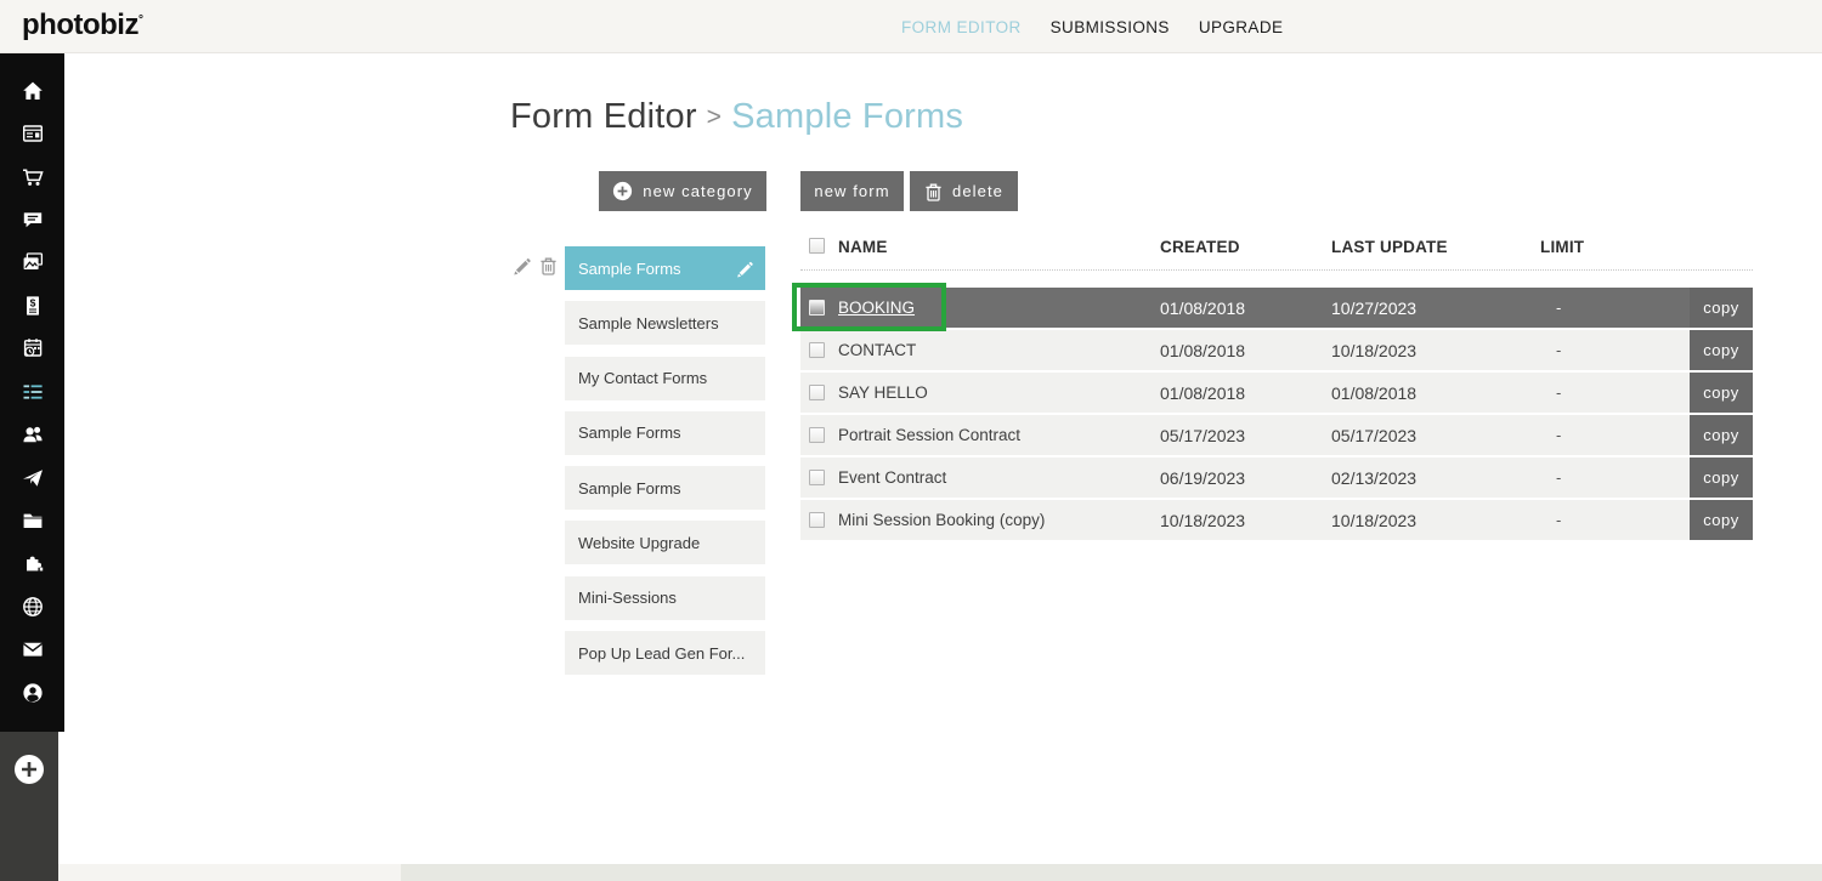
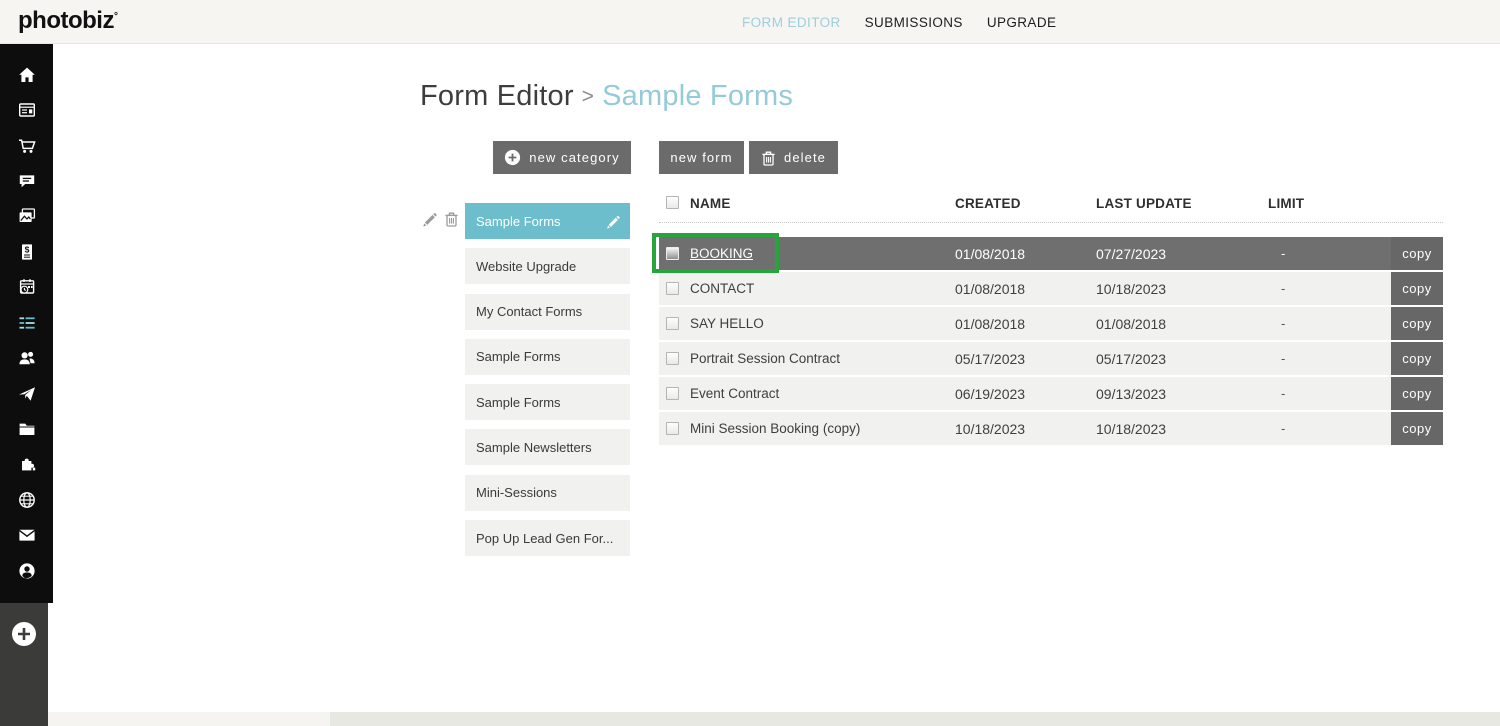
  photobiz°
  FORM EDITOR
  SUBMISSIONS
  UPGRADE
  $
  Form Editor > Sample Forms
  new category
  new form
  delete
  Sample Forms
- Sample Newsletters
+ Website Upgrade
  My Contact Forms
  Sample Forms
  Sample Forms
- Website Upgrade
+ Sample Newsletters
  Mini-Sessions
  Pop Up Lead Gen For...
  NAME
  CREATED
  LAST UPDATE
  LIMIT
  BOOKING
  01/08/2018
- 10/27/2023
+ 07/27/2023
  -
  copy
  CONTACT
  01/08/2018
  10/18/2023
  -
  copy
  SAY HELLO
  01/08/2018
  01/08/2018
  -
  copy
  Portrait Session Contract
  05/17/2023
  05/17/2023
  -
  copy
  Event Contract
  06/19/2023
- 02/13/2023
+ 09/13/2023
  -
  copy
  Mini Session Booking (copy)
  10/18/2023
  10/18/2023
  -
  copy
